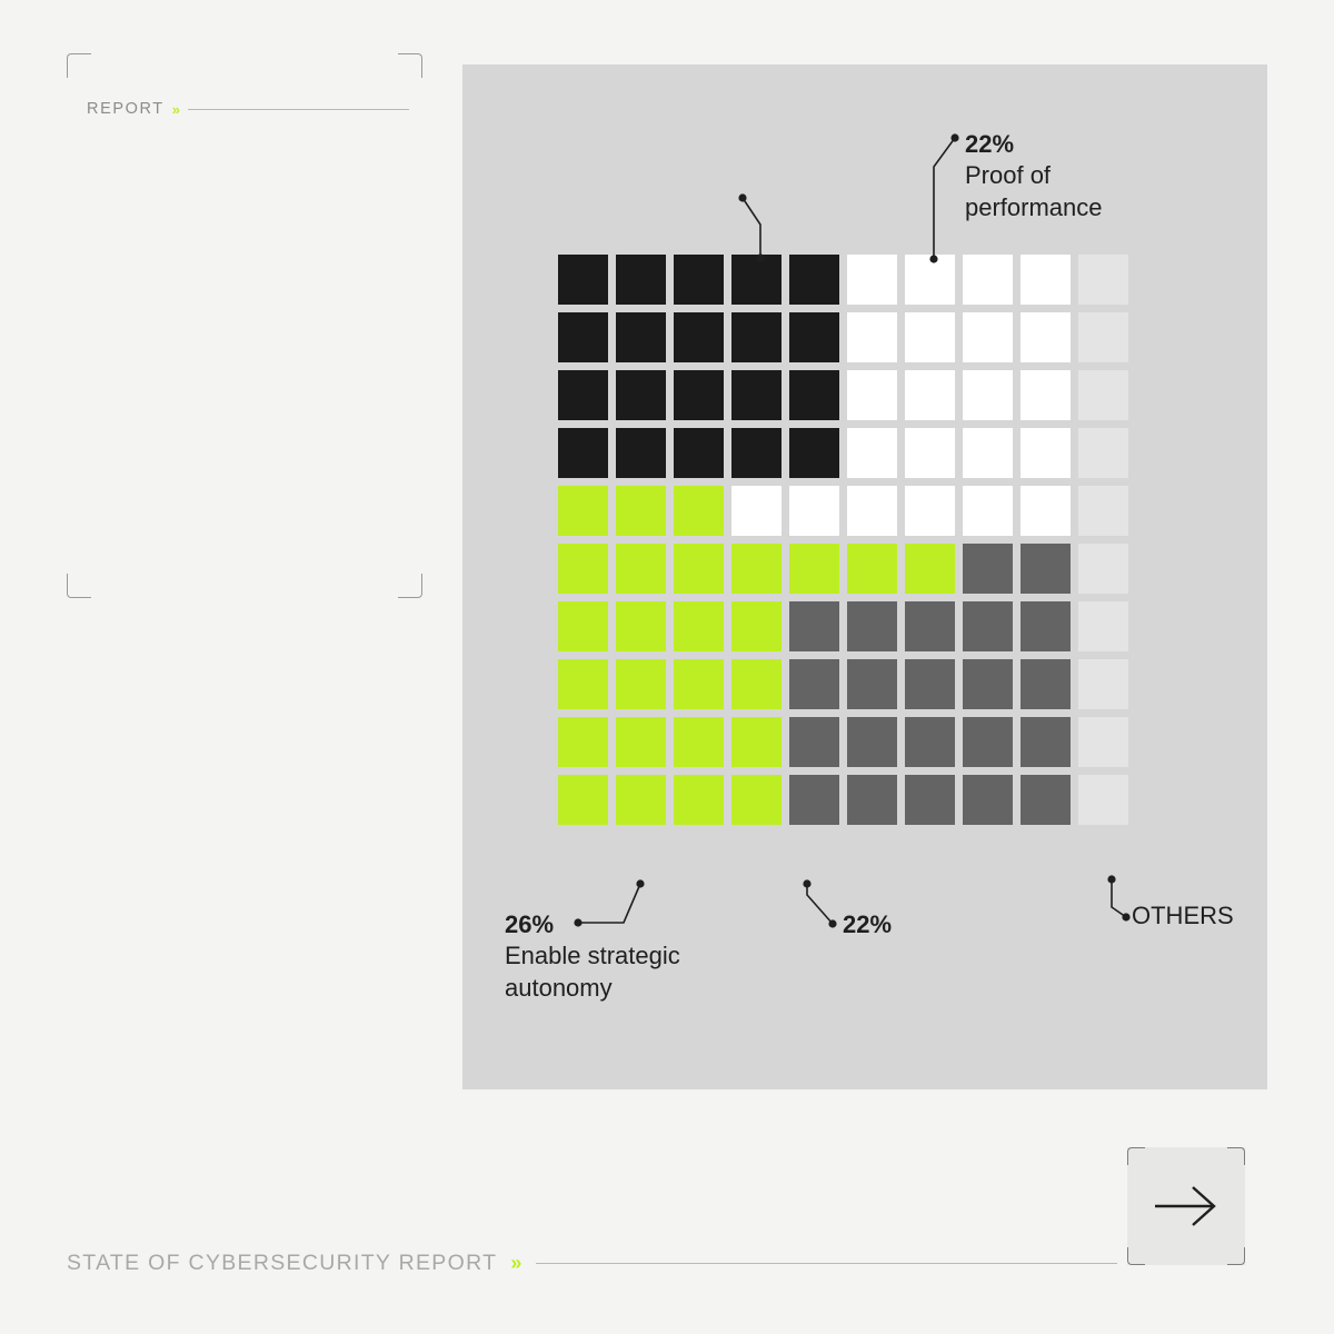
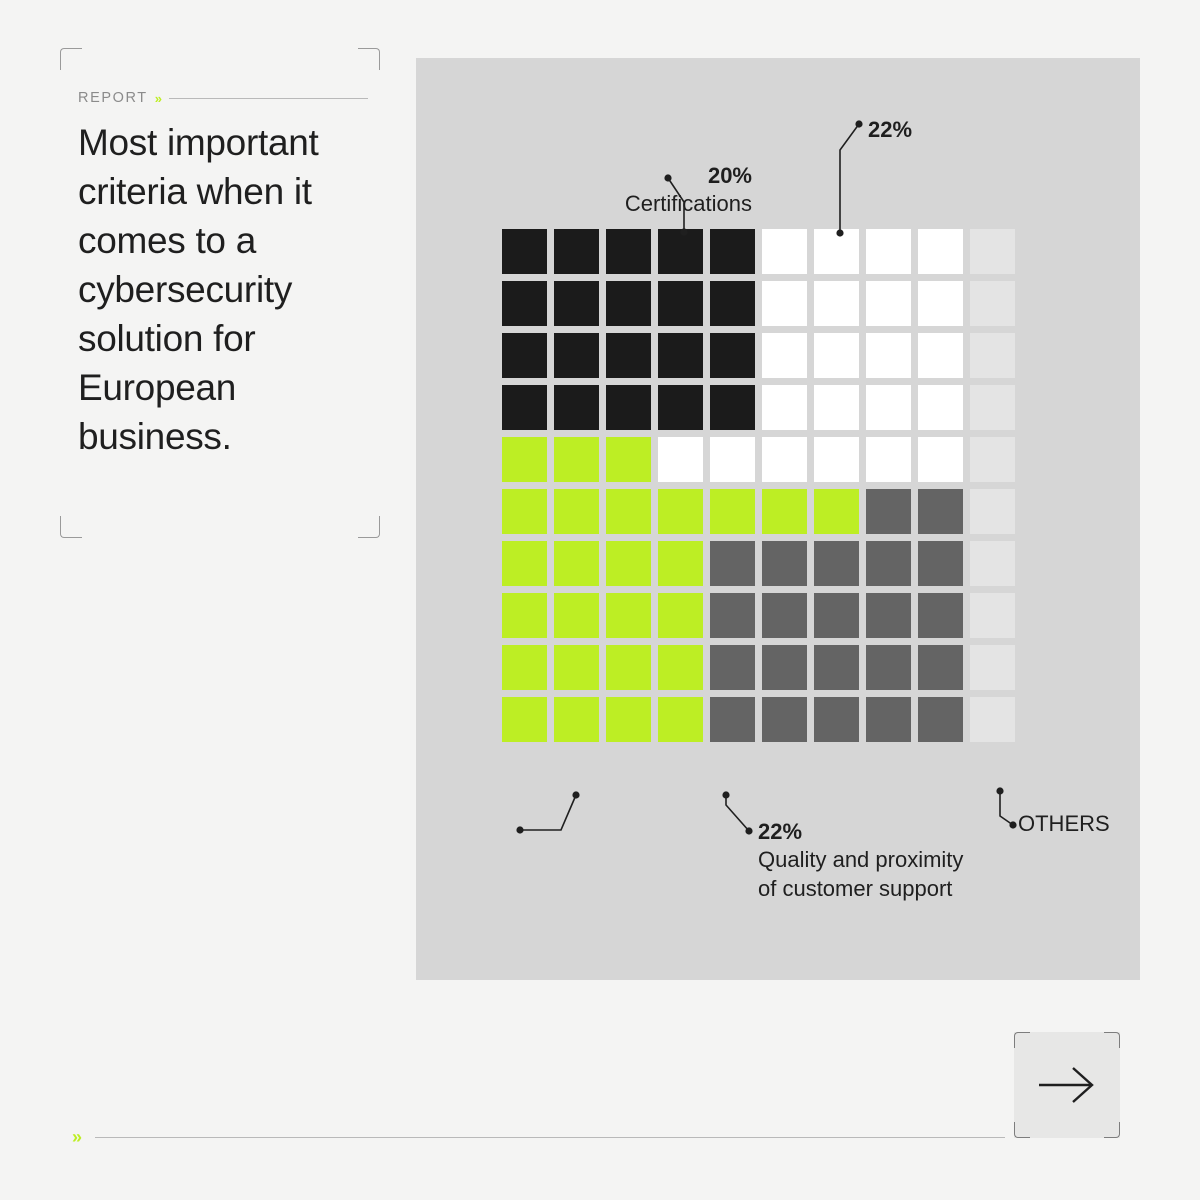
  REPORT
  »
+ Most important criteria when it comes to a cybersecurity solution for European business.
+ 20%
+ Certifications
  22%
- Proof of
- performance
- 26%
- Enable strategic
- autonomy
  22%
+ Quality and proximity
+ of customer support
  OTHERS
- STATE OF CYBERSECURITY REPORT
  »
